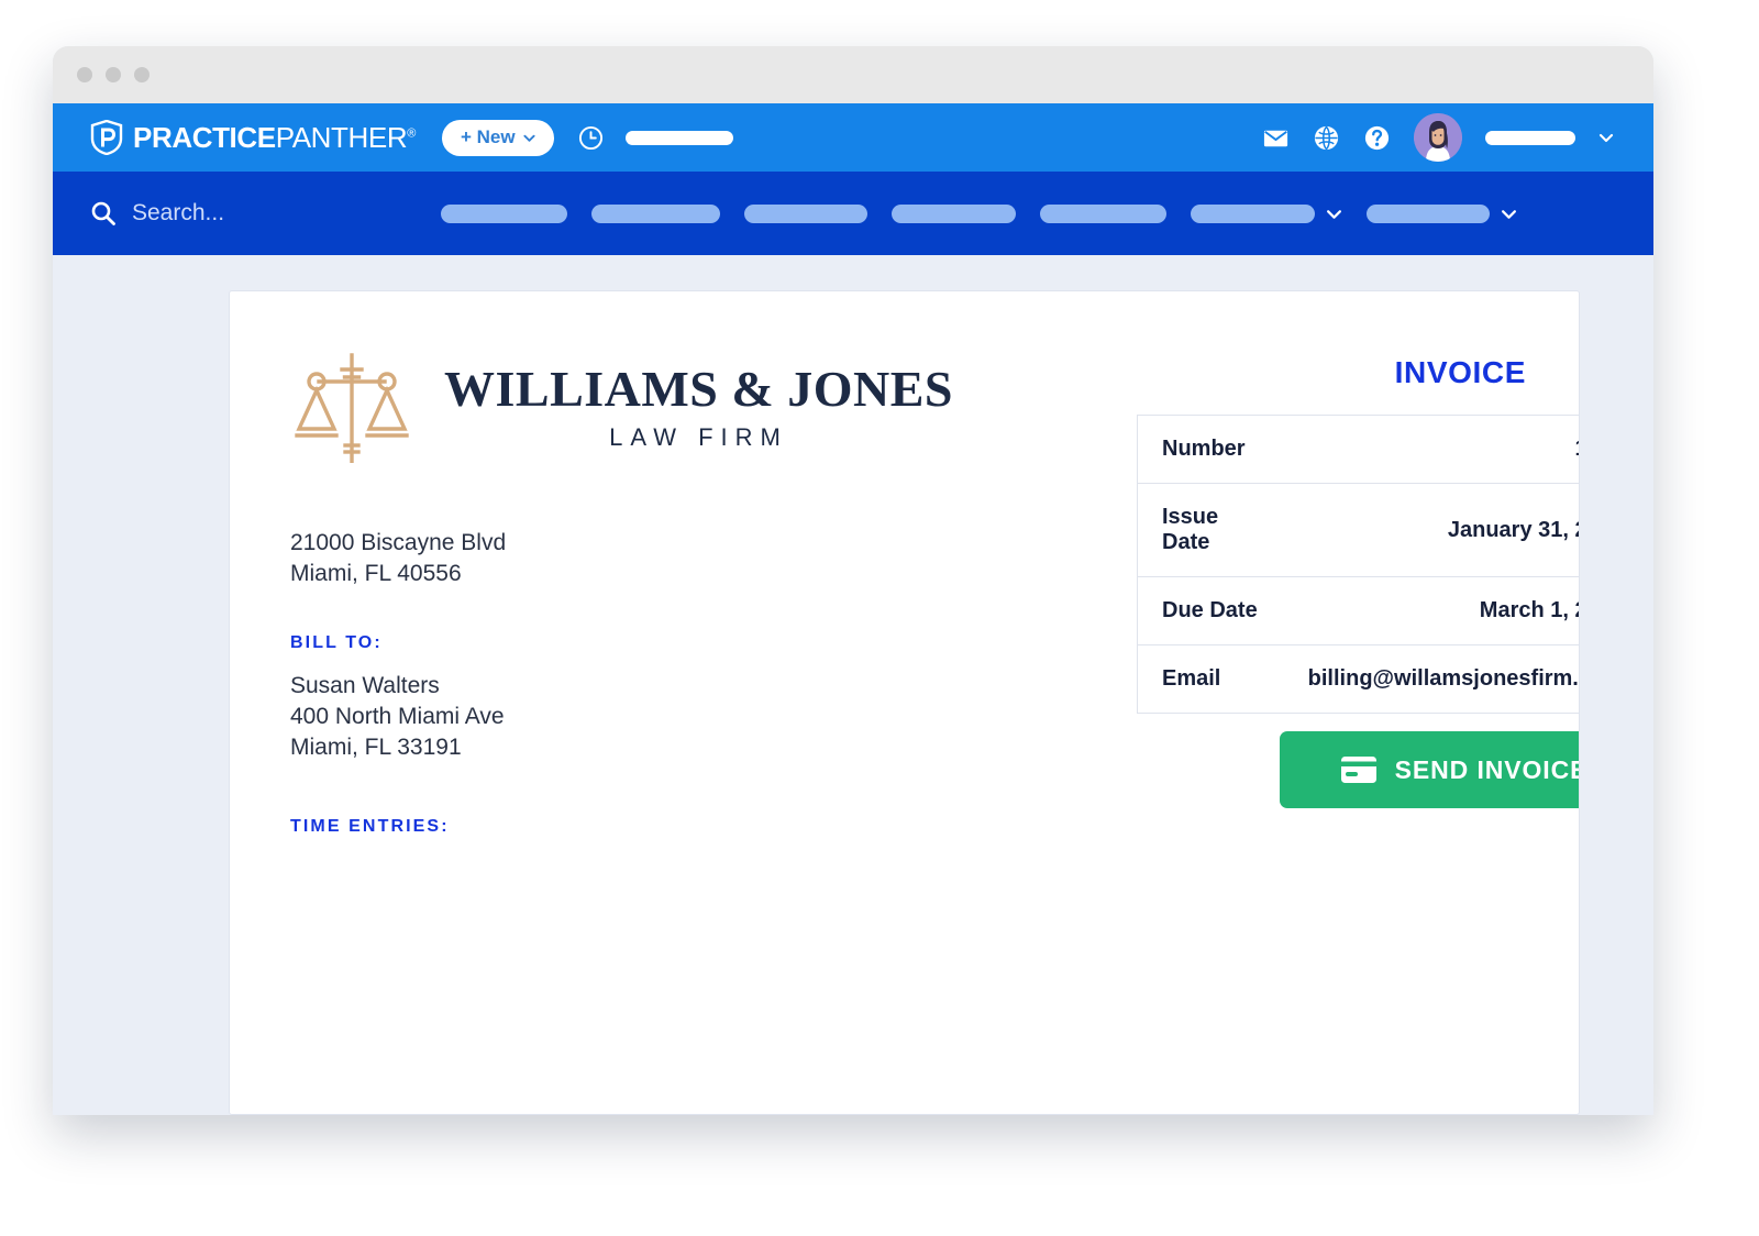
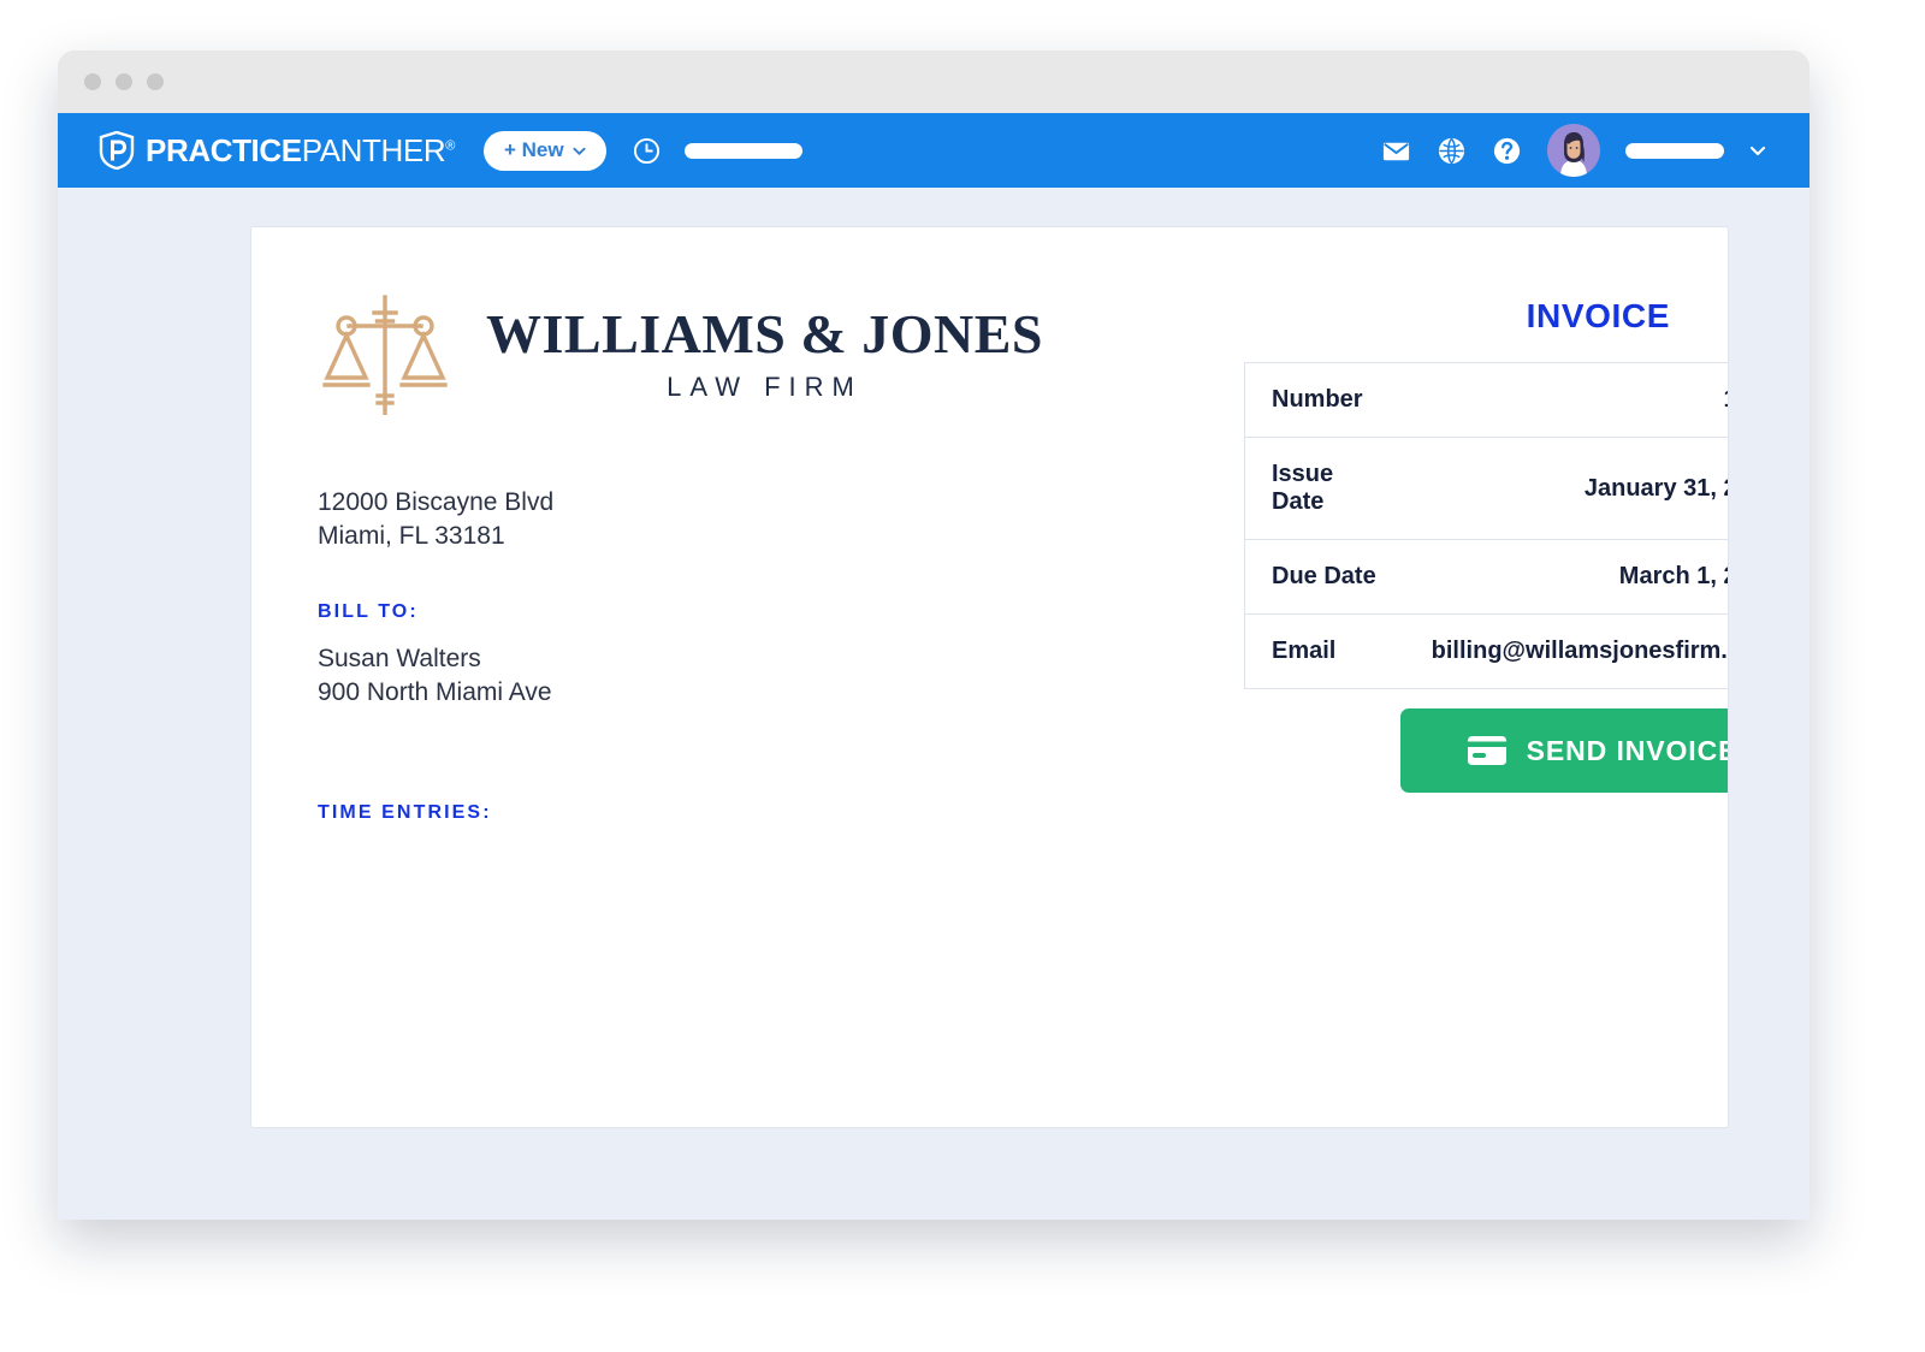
  PRACTICEPANTHER®
  + New
- Search...
  WILLIAMS & JONES
  LAW FIRM
  INVOICE
- 21000 Biscayne Blvd
+ 12000 Biscayne Blvd
- Miami, FL 40556
+ Miami, FL 33181
  BILL TO:
  Susan Walters
- 400 North Miami Ave
+ 900 North Miami Ave
- Miami, FL 33191
  Issue Date	January 31,
  Due Date	March 1,
  Email	billing@willamsjonesfirm.
  SEND INVOIC
  TIME ENTRIES:
